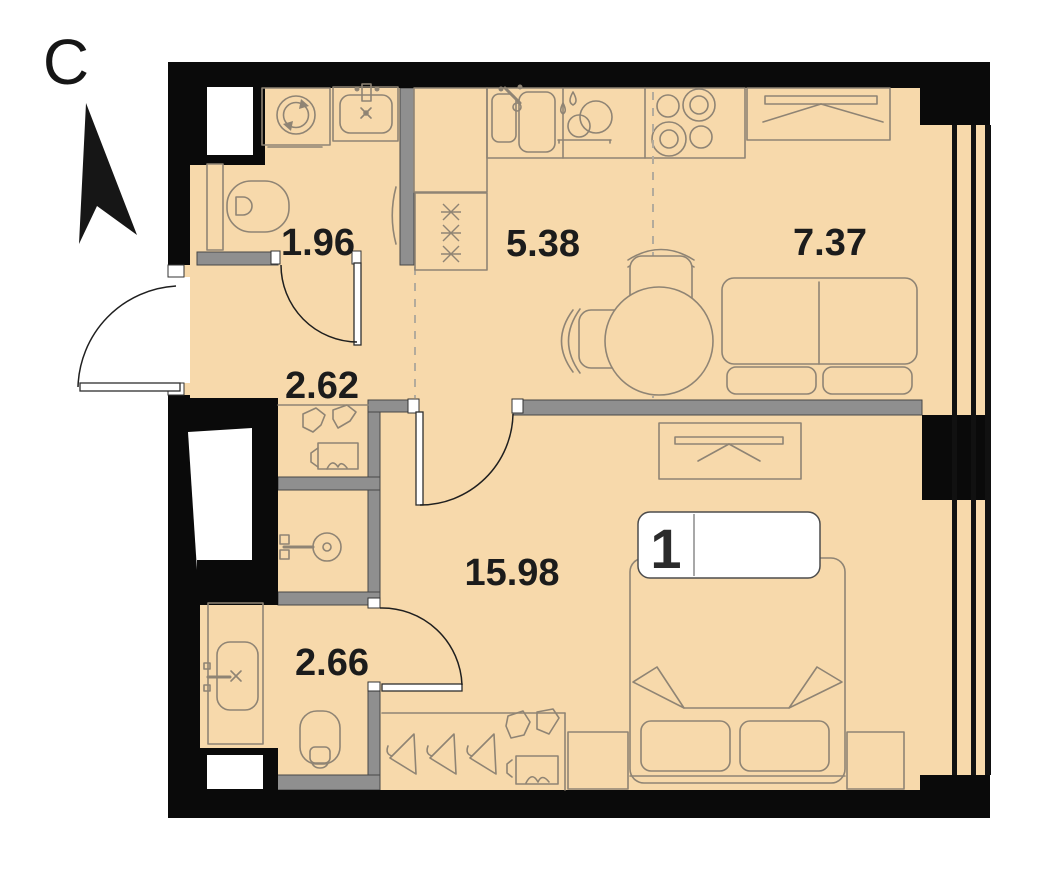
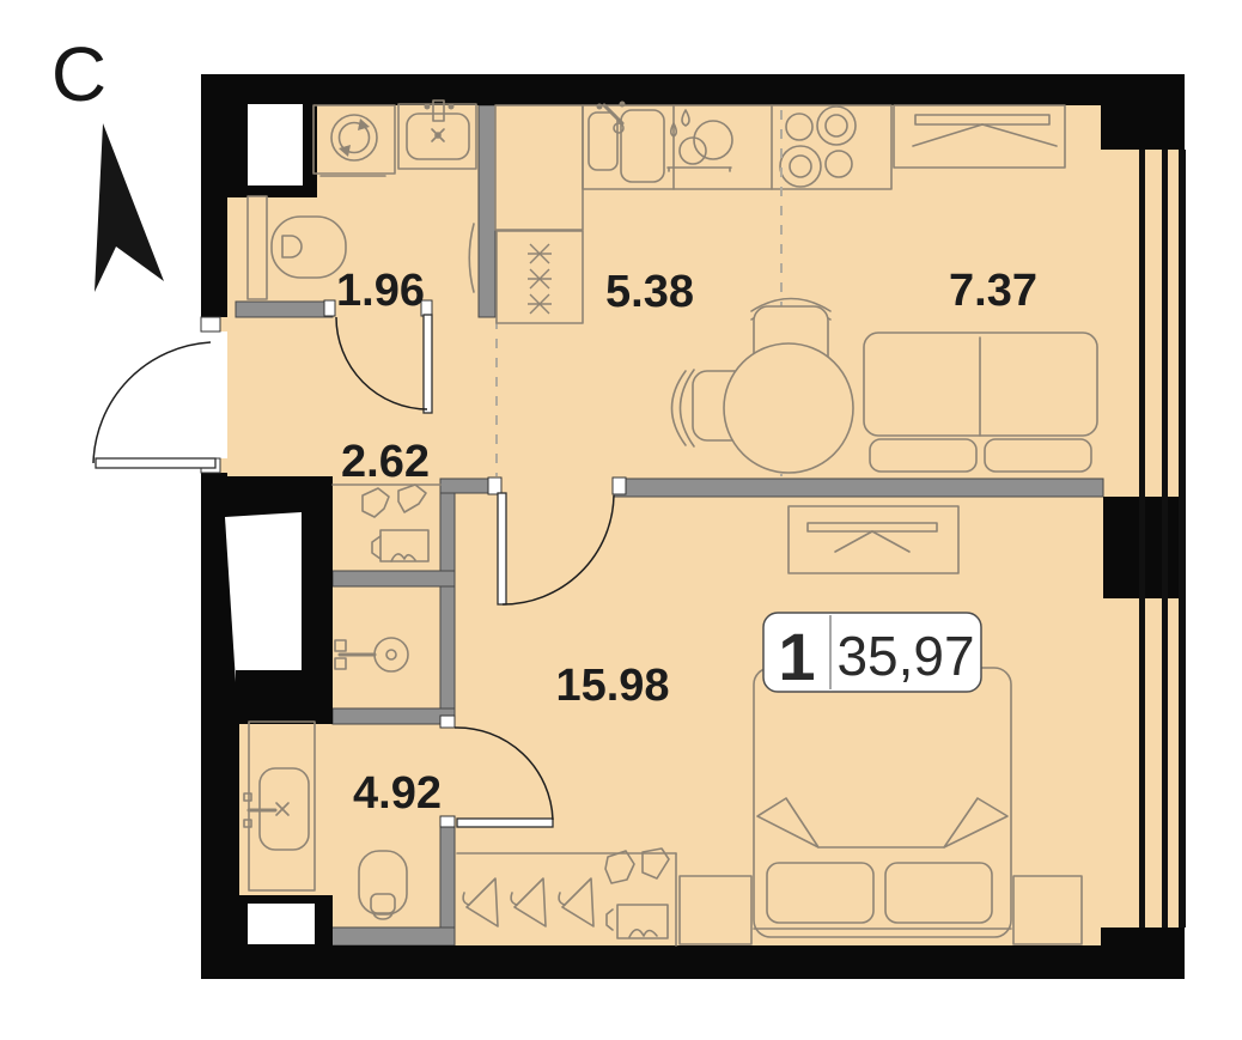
  1.96
  5.38
  7.37
  2.62
  15.98
- 2.66
+ 4.92
  1
+ 35,97
  С
